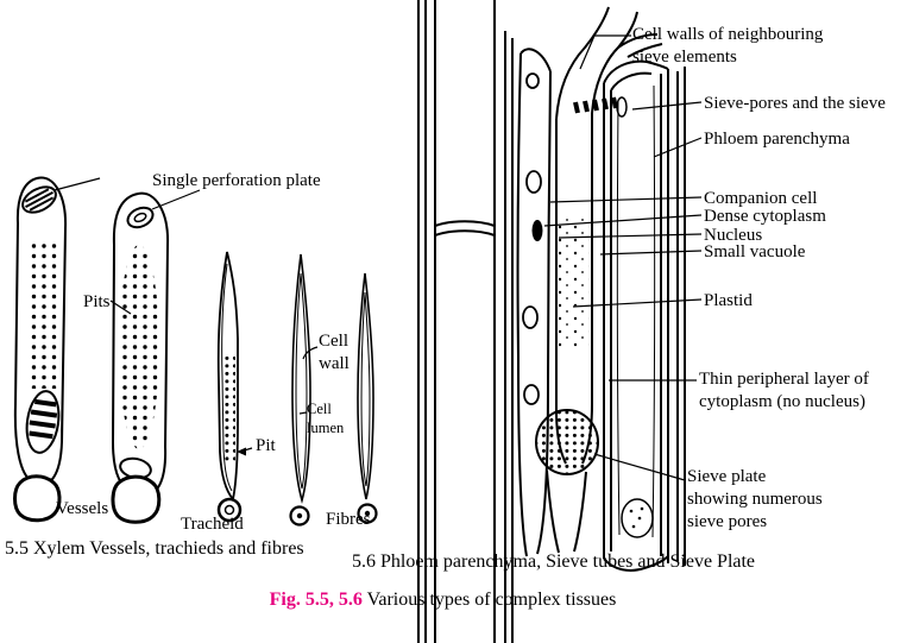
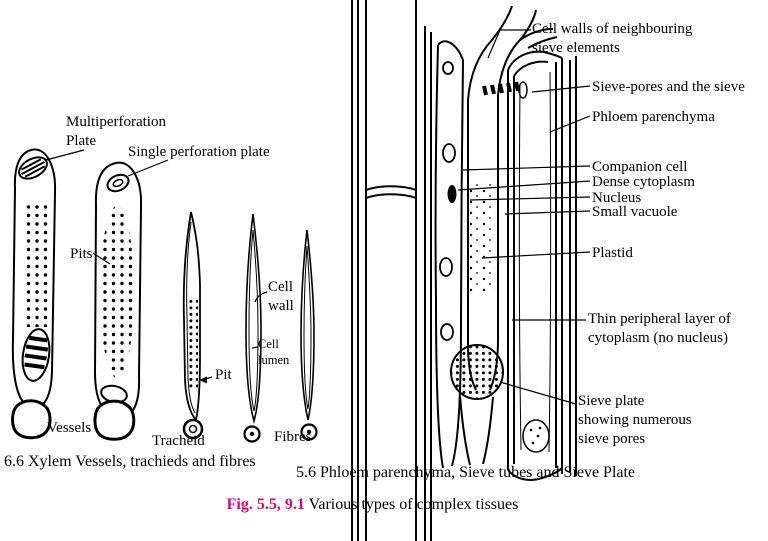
+ Multiperforation
+ Plate
  Single perforation plate
  Pits
  Vessels
  Pit
  Cell
  wall
  Cell
  lumen
  Tracheid
  Fibres
- 5.5 Xylem Vessels, trachieds and fibres
+ 6.6 Xylem Vessels, trachieds and fibres
  Cell walls of neighbouring
  sieve elements
  Sieve-pores and the sieve
  Phloem parenchyma
  Companion cell
  Dense cytoplasm
  Nucleus
  Small vacuole
  Plastid
  Thin peripheral layer of
  cytoplasm (no nucleus)
  Sieve plate
  showing numerous
  sieve pores
  5.6 Phloem parenchyma, Sieve tubes and Sieve Plate
- Fig. 5.5, 5.6 Various types of complex tissues
+ Fig. 5.5, 9.1 Various types of complex tissues
